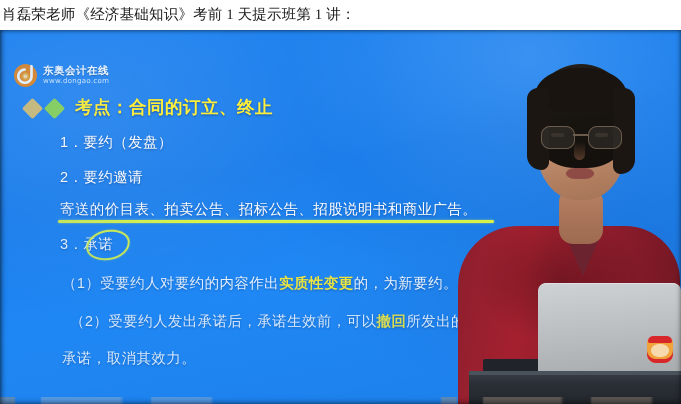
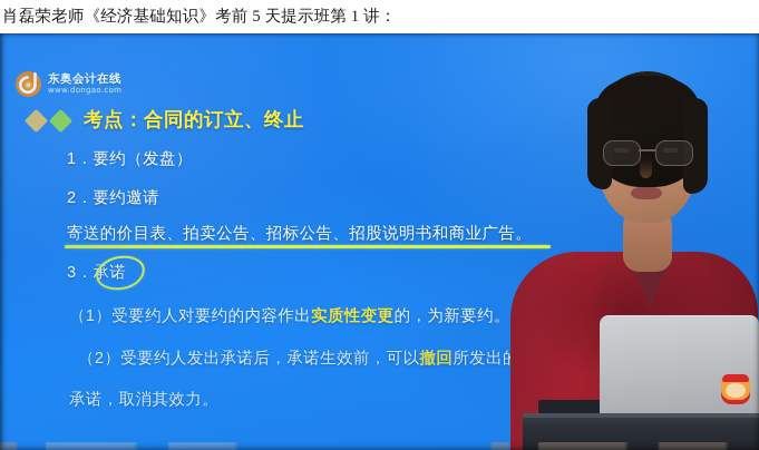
- 肖磊荣老师《经济基础知识》考前 1 天提示班第 1 讲：
+ 肖磊荣老师《经济基础知识》考前 5 天提示班第 1 讲：
